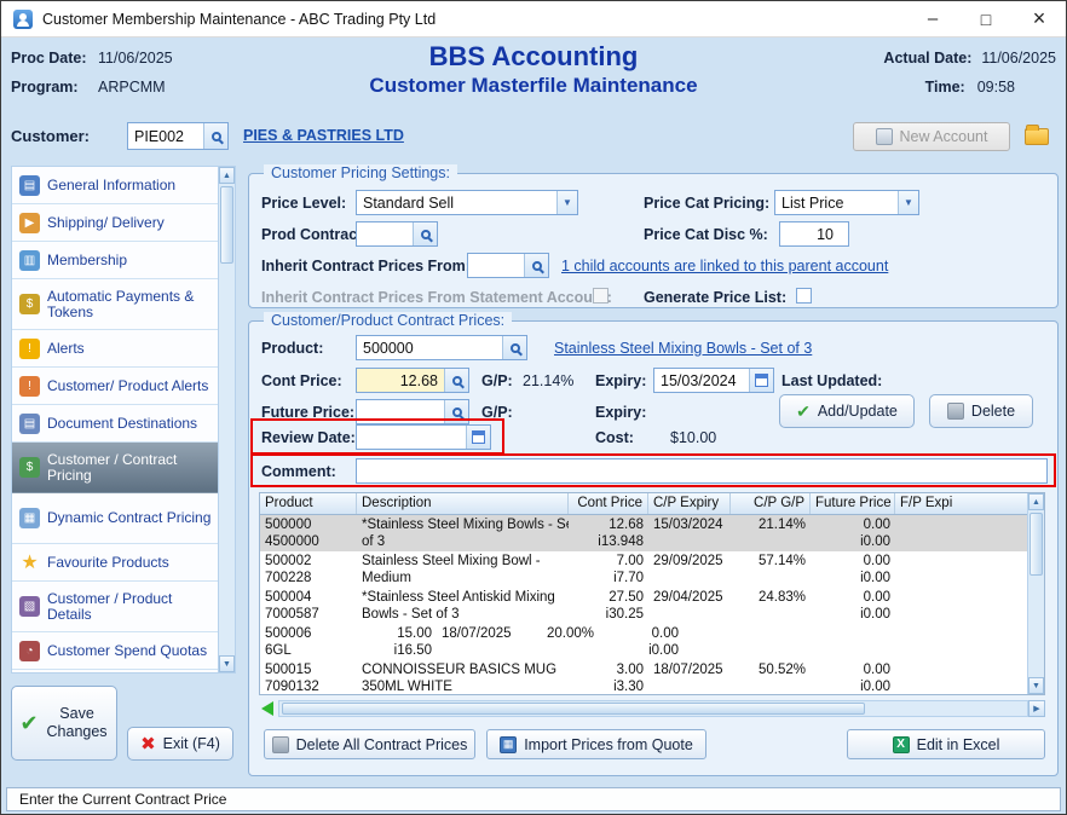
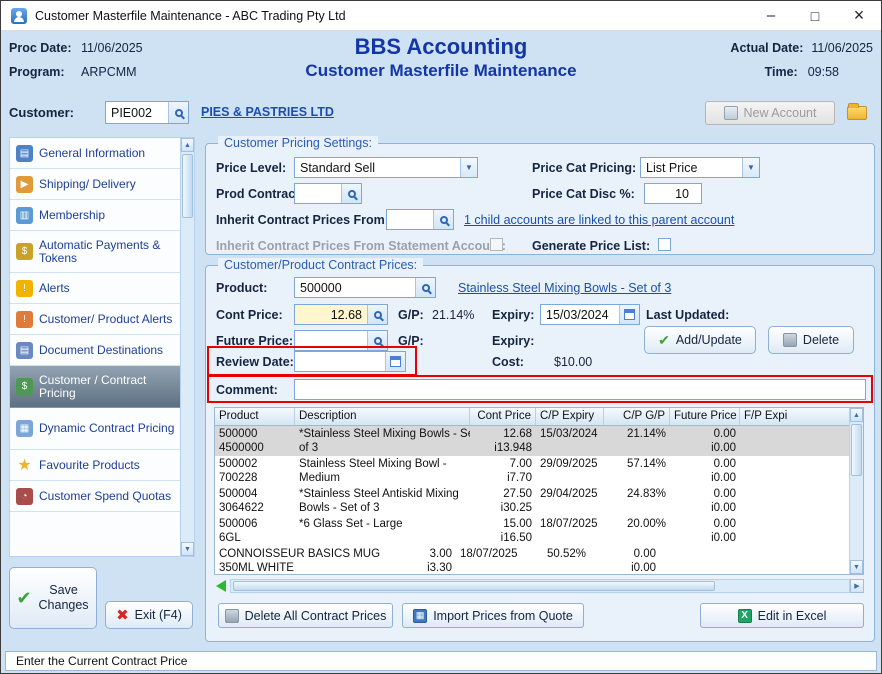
- Customer Membership Maintenance - ABC Trading Pty Ltd
+ Customer Masterfile Maintenance - ABC Trading Pty Ltd
  Proc Date: 11/06/2025
  Program: ARPCMM
  BBS Accounting
  Customer Masterfile Maintenance
  Actual Date: 11/06/2025
  Time: 09:58
  Customer:
  PIE002
  PIES & PASTRIES LTD
  New Account
  ▤
  General Information
  ▶
  Shipping/ Delivery
  ▥
  Membership
  $
  Automatic Payments & Tokens
  !
  Alerts
  !
  Customer/ Product Alerts
  ▤
  Document Destinations
  $
  Customer / Contract Pricing
  ▦
  Dynamic Contract Pricing
  ★
  Favourite Products
- ▧
- Customer / Product Details
  ◔
  Customer Spend Quotas
  Save Changes
  Exit (F4)
  Customer Pricing Settings:
  Price Level:
  Standard Sell
  Price Cat Pricing:
  List Price
  Prod Contrac
  Price Cat Disc %:
  10
  Inherit Contract Prices From
  1 child accounts are linked to this parent account
  Inherit Contract Prices From Statement Accou:
  Generate Price List:
  Customer/Product Contract Prices:
  Product:
  500000
  Stainless Steel Mixing Bowls - Set of 3
  Cont Price:
  12.68
  G/P:
  21.14%
  Expiry:
  15/03/2024
  Last Updated:
  Future Price:
  G/P:
  Expiry:
  Add/Update
  Delete
  Review Date:
  Cost:
  $10.00
  Comment:
  Product
  Description
  Cont Price
  C/P Expiry
  C/P G/P
  Future Price
  F/P Expi
  500000
  4500000
  *Stainless Steel Mixing Bowls - S
  of 3
  12.68
  i13.948
  15/03/2024
  21.14%
  0.00
  i0.00
  500002
  700228
  Stainless Steel Mixing Bowl -
  Medium
  7.00
  i7.70
  29/09/2025
  57.14%
  0.00
  i0.00
  500004
- 7000587
+ 3064622
  *Stainless Steel Antiskid Mixing
  Bowls - Set of 3
  27.50
  i30.25
  29/04/2025
  24.83%
  0.00
  i0.00
  500006
  6GL
+ *6 Glass Set - Large
  15.00
  i16.50
  18/07/2025
  20.00%
  0.00
  i0.00
- 500015
- 7090132
  CONNOISSEUR BASICS MUG
  350ML WHITE
  3.00
  i3.30
  18/07/2025
  50.52%
  0.00
  i0.00
  Delete All Contract Prices
  ▦
  Import Prices from Quote
  X
  Edit in Excel
  Enter the Current Contract Price
